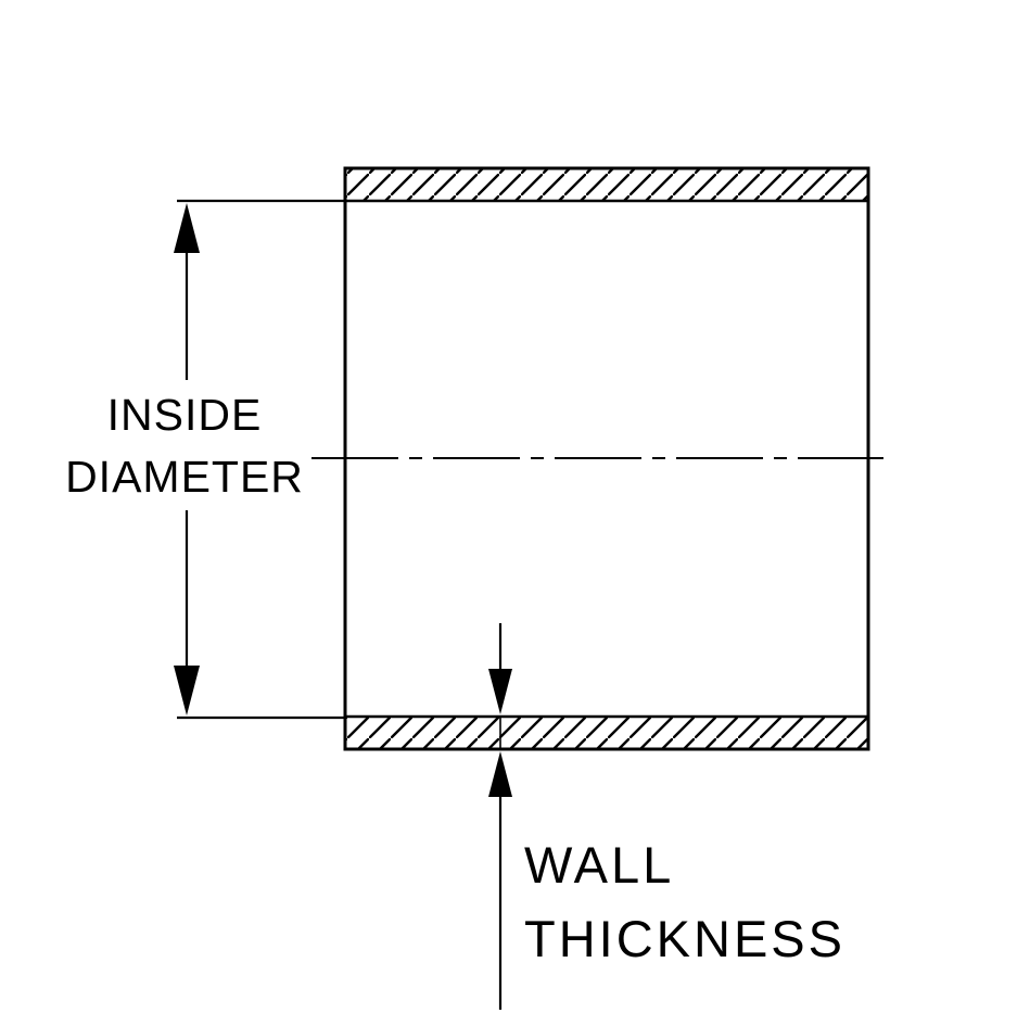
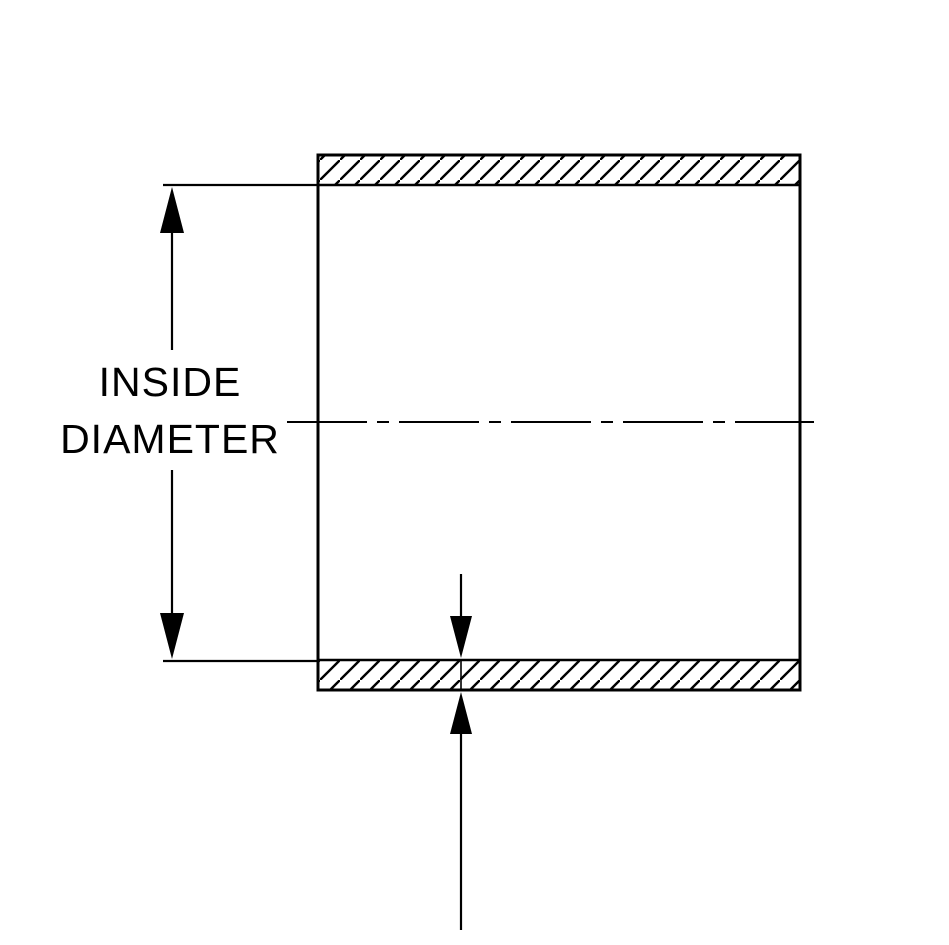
  INSIDE
  DIAMETER
- WALL
- THICKNESS
